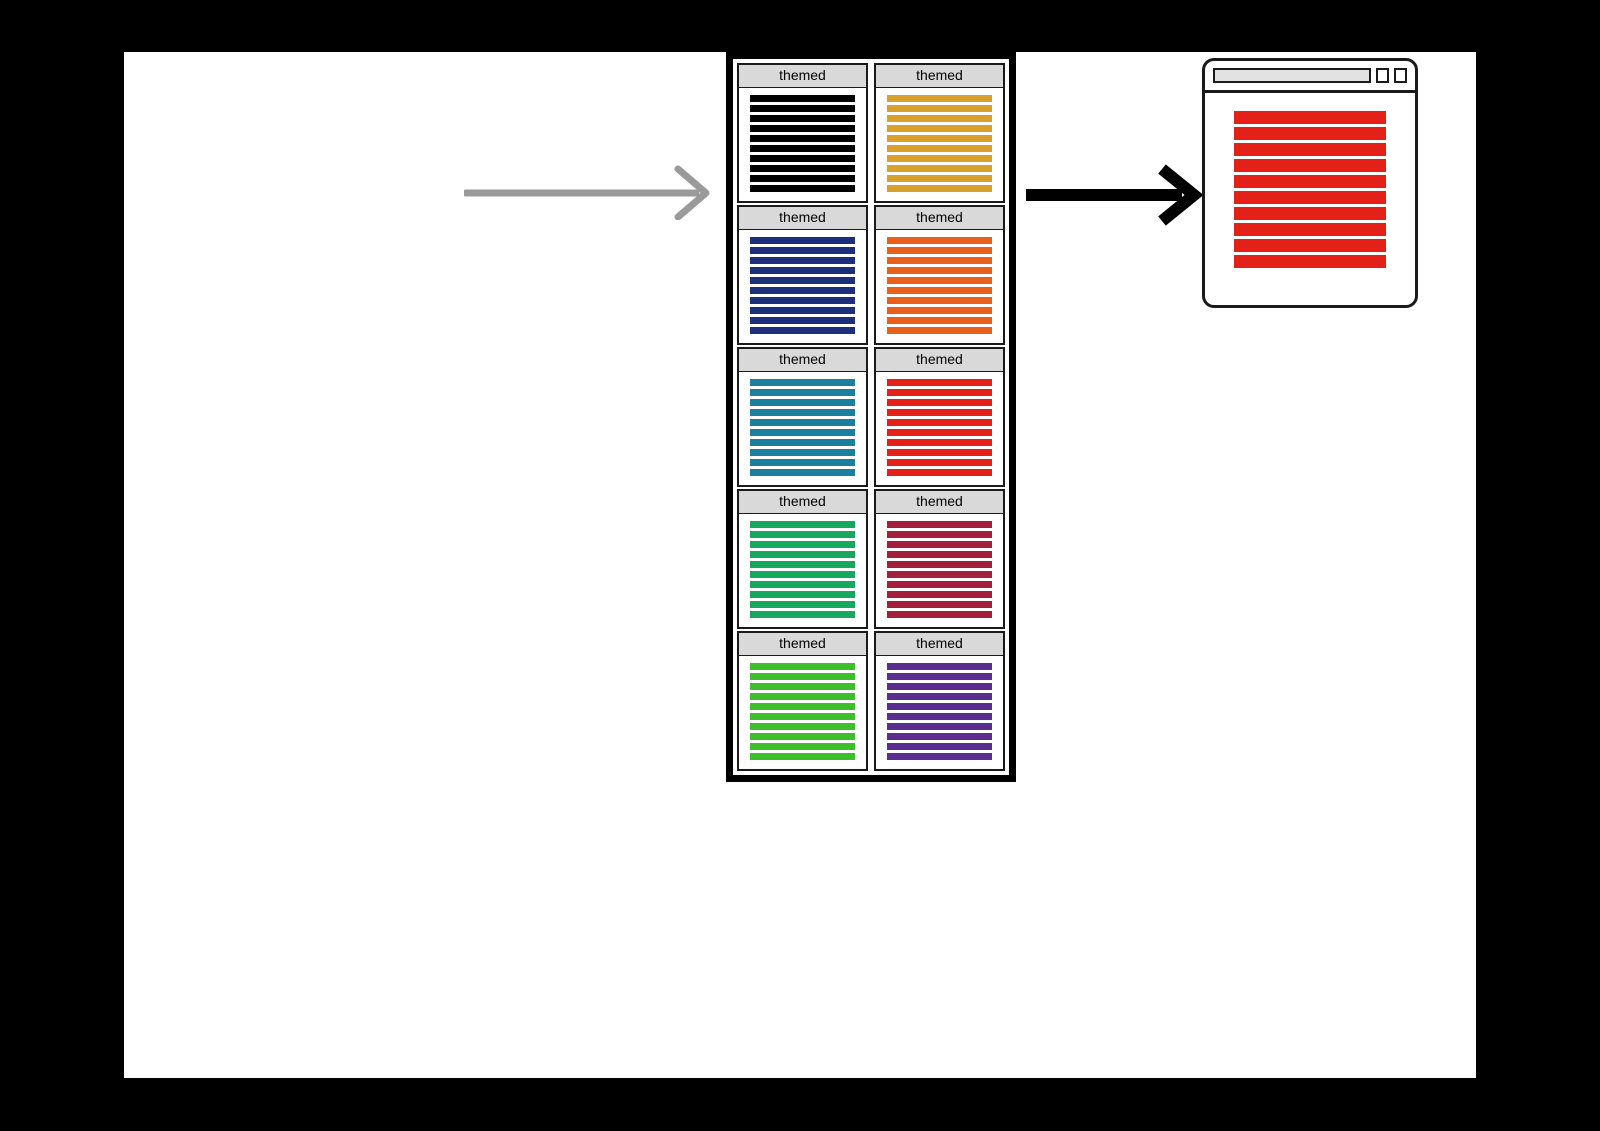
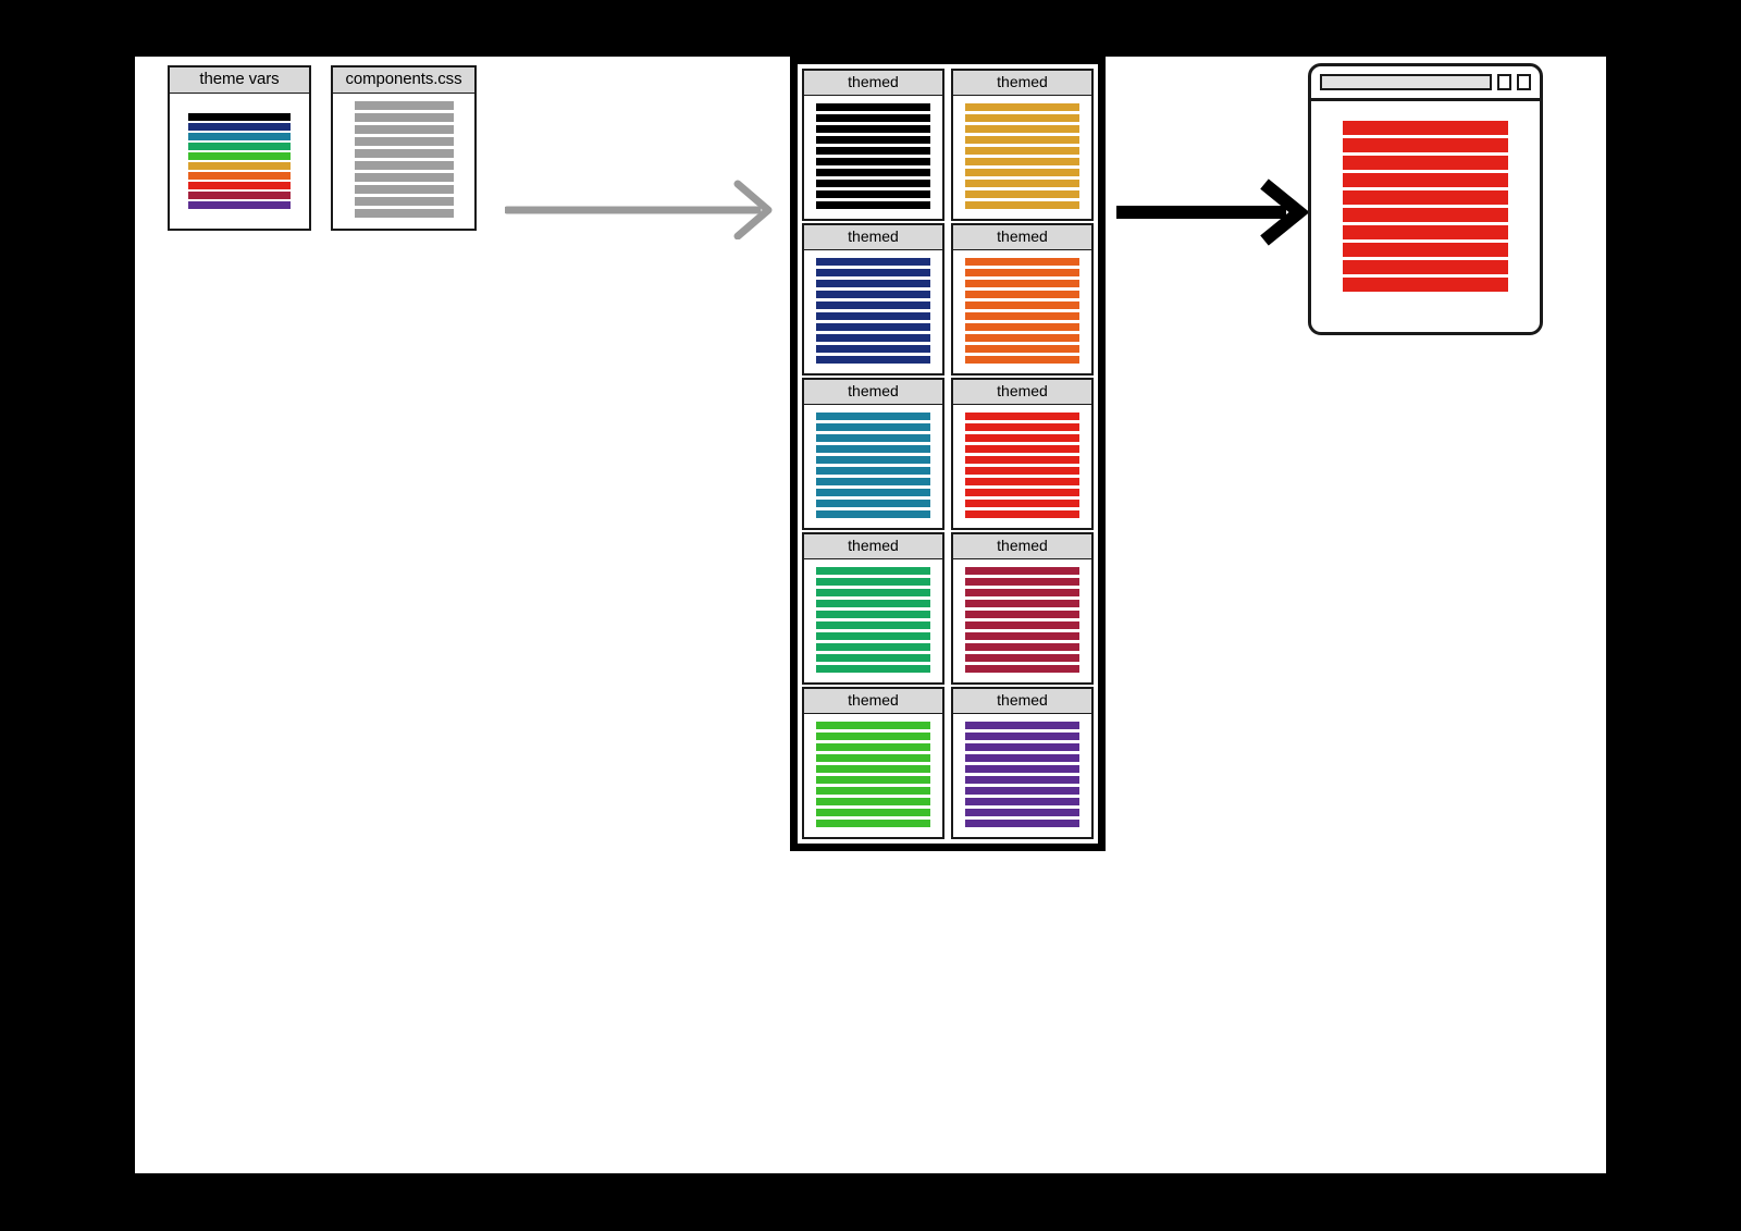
+ theme vars
+ components.css
  themed
  themed
  themed
  themed
  themed
  themed
  themed
  themed
  themed
  themed
